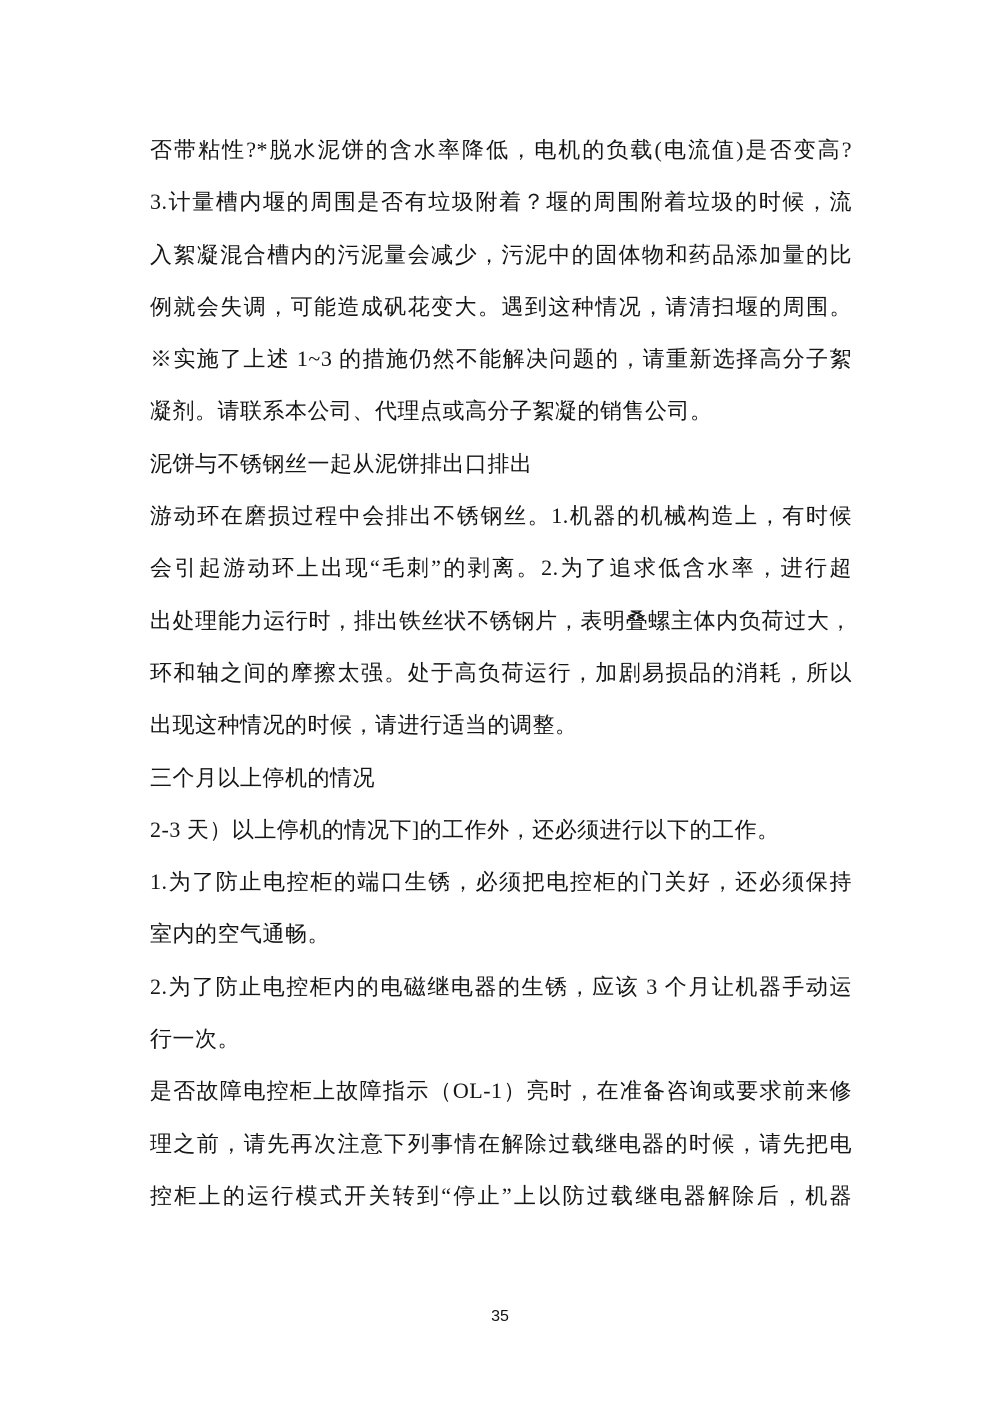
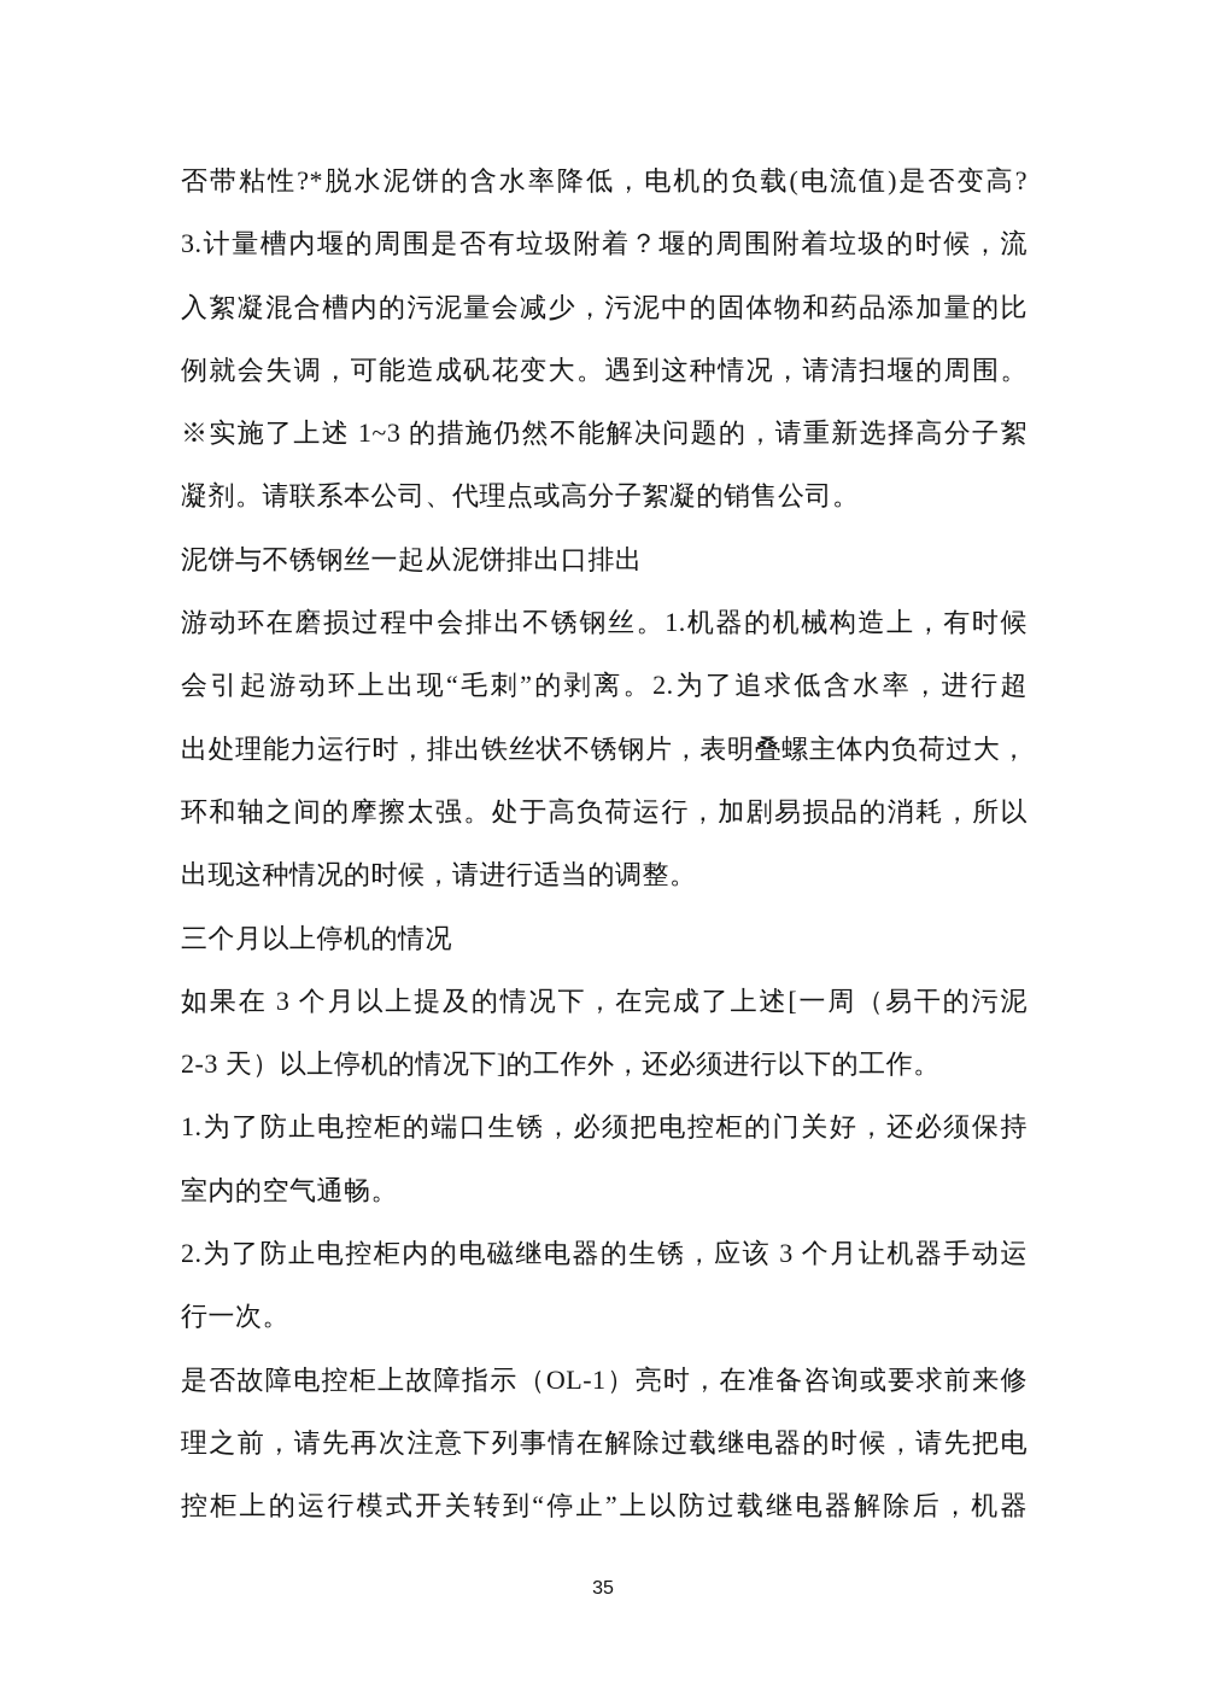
  否带粘性?*脱水泥饼的含水率降低，电机的负载(电流值)是否变高?
  3.计量槽内堰的周围是否有垃圾附着？堰的周围附着垃圾的时候，流
  入絮凝混合槽内的污泥量会减少，污泥中的固体物和药品添加量的比
  例就会失调，可能造成矾花变大。遇到这种情况，请清扫堰的周围。
  ※实施了上述 1~3 的措施仍然不能解决问题的，请重新选择高分子絮
  凝剂。请联系本公司、代理点或高分子絮凝的销售公司。
  泥饼与不锈钢丝一起从泥饼排出口排出
  游动环在磨损过程中会排出不锈钢丝。1.机器的机械构造上，有时候
  会引起游动环上出现“毛刺”的剥离。2.为了追求低含水率，进行超
  出处理能力运行时，排出铁丝状不锈钢片，表明叠螺主体内负荷过大，
  环和轴之间的摩擦太强。处于高负荷运行，加剧易损品的消耗，所以
  出现这种情况的时候，请进行适当的调整。
  三个月以上停机的情况
+ 如果在 3 个月以上提及的情况下，在完成了上述[一周（易干的污泥
  2-3 天）以上停机的情况下]的工作外，还必须进行以下的工作。
  1.为了防止电控柜的端口生锈，必须把电控柜的门关好，还必须保持
  室内的空气通畅。
  2.为了防止电控柜内的电磁继电器的生锈，应该 3 个月让机器手动运
  行一次。
  是否故障电控柜上故障指示（OL-1）亮时，在准备咨询或要求前来修
  理之前，请先再次注意下列事情在解除过载继电器的时候，请先把电
  控柜上的运行模式开关转到“停止”上以防过载继电器解除后，机器
  35
